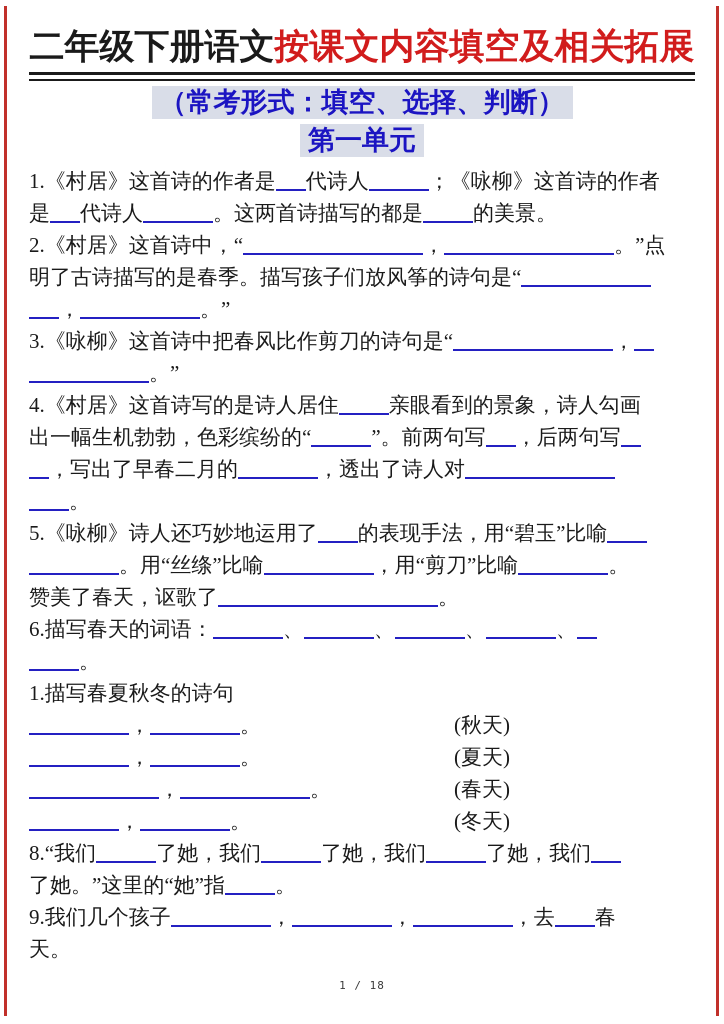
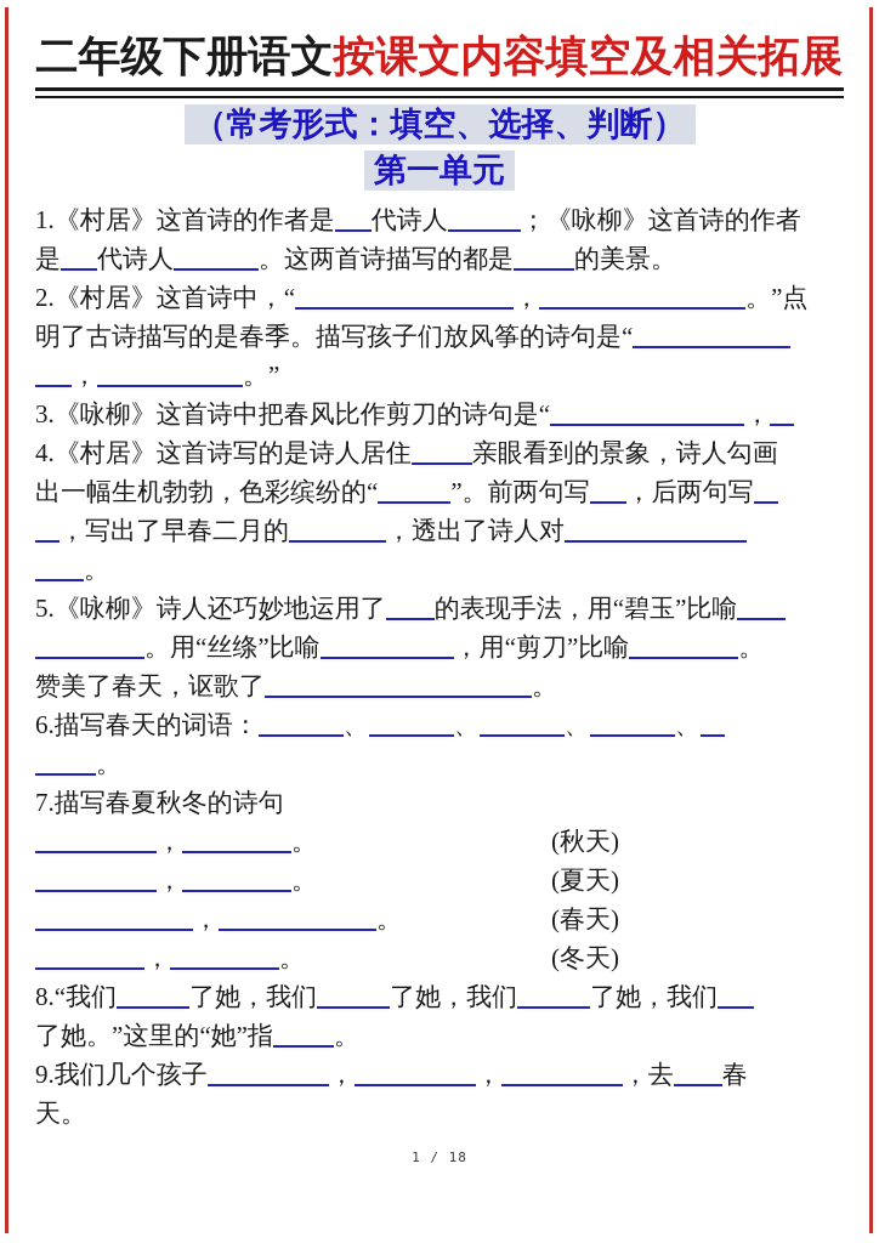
  二年级下册语文按课文内容填空及相关拓展
  （常考形式：填空、选择、判断）
  第一单元
  1.《村居》这首诗的作者是 代诗人 ；《咏柳》这首诗的作者
  是 代诗人 。这两首诗描写的都是 的美景。
  2.《村居》这首诗中，“ ， 。”点
  明了古诗描写的是春季。描写孩子们放风筝的诗句是“
  ， 。”
  3.《咏柳》这首诗中把春风比作剪刀的诗句是“ ，
- 。”
  4.《村居》这首诗写的是诗人居住 亲眼看到的景象，诗人勾画
  出一幅生机勃勃，色彩缤纷的“ ”。前两句写 ，后两句写
  ，写出了早春二月的 ，透出了诗人对
  。
  5.《咏柳》诗人还巧妙地运用了 的表现手法，用“碧玉”比喻
  。用“丝绦”比喻 ，用“剪刀”比喻 。
  赞美了春天，讴歌了 。
  6.描写春天的词语： 、 、 、 、
  。
- 1.描写春夏秋冬的诗句
+ 7.描写春夏秋冬的诗句
  ， 。
  (秋天)
  ， 。
  (夏天)
  ， 。
  (春天)
  ， 。
  (冬天)
  8.“我们 了她，我们 了她，我们 了她，我们
  了她。”这里的“她”指 。
  9.我们几个孩子 ， ， ，去 春
  天。
  1 / 18
